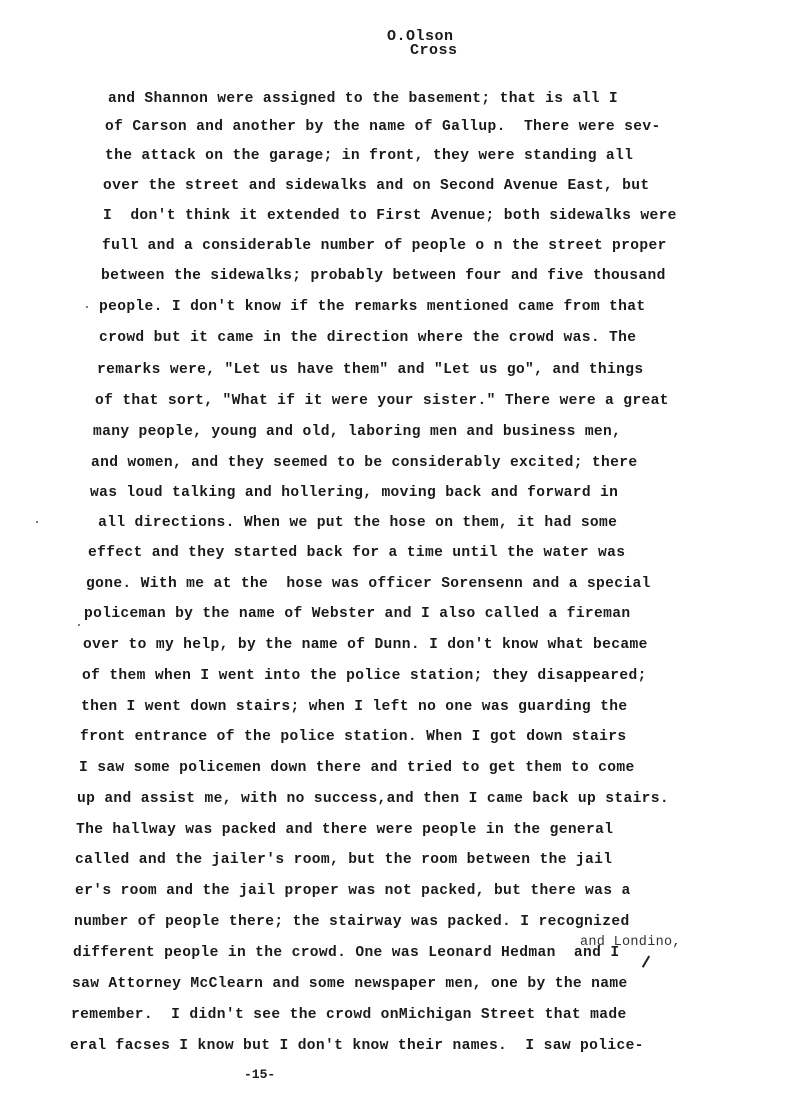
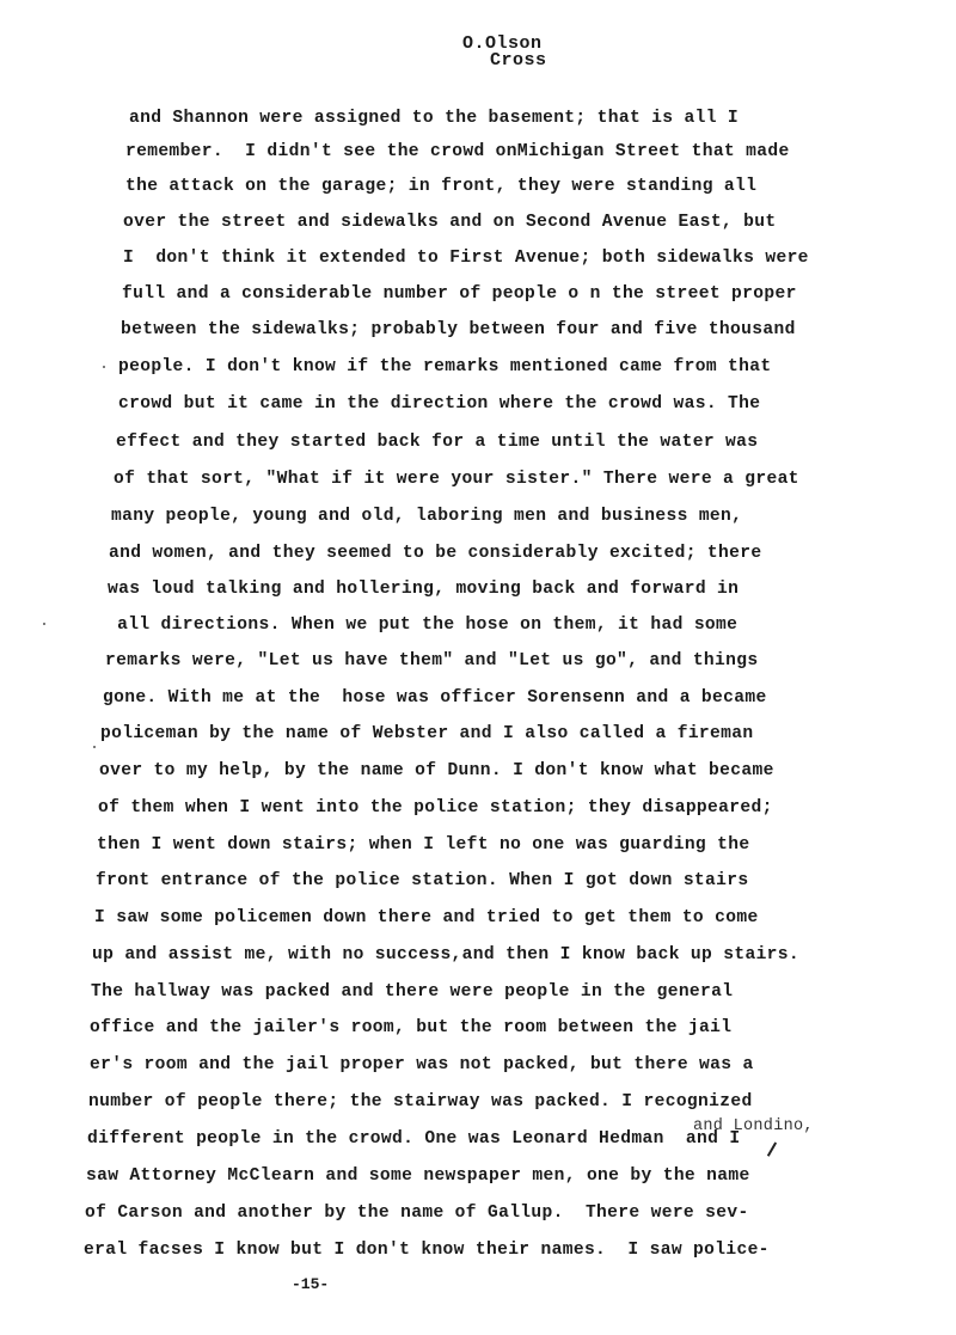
  O.Olson
  Cross
  and Shannon were assigned to the basement; that is all I
- of Carson and another by the name of Gallup. There were sev-
+ remember. I didn't see the crowd onMichigan Street that made
  the attack on the garage; in front, they were standing all
  over the street and sidewalks and on Second Avenue East, but
  I don't think it extended to First Avenue; both sidewalks were
  full and a considerable number of people o n the street proper
  between the sidewalks; probably between four and five thousand
  people. I don't know if the remarks mentioned came from that
  crowd but it came in the direction where the crowd was. The
- remarks were, "Let us have them" and "Let us go", and things
+ effect and they started back for a time until the water was
  of that sort, "What if it were your sister." There were a great
  many people, young and old, laboring men and business men,
  and women, and they seemed to be considerably excited; there
  was loud talking and hollering, moving back and forward in
  all directions. When we put the hose on them, it had some
- effect and they started back for a time until the water was
+ remarks were, "Let us have them" and "Let us go", and things
- gone. With me at the hose was officer Sorensenn and a special
+ gone. With me at the hose was officer Sorensenn and a became
  policeman by the name of Webster and I also called a fireman
  over to my help, by the name of Dunn. I don't know what became
  of them when I went into the police station; they disappeared;
  then I went down stairs; when I left no one was guarding the
  front entrance of the police station. When I got down stairs
  I saw some policemen down there and tried to get them to come
- up and assist me, with no success,and then I came back up stairs.
+ up and assist me, with no success,and then I know back up stairs.
  The hallway was packed and there were people in the general
- called and the jailer's room, but the room between the jail
+ office and the jailer's room, but the room between the jail
  er's room and the jail proper was not packed, but there was a
  number of people there; the stairway was packed. I recognized
  different people in the crowd. One was Leonard Hedman and I
  saw Attorney McClearn and some newspaper men, one by the name
- remember. I didn't see the crowd onMichigan Street that made
+ of Carson and another by the name of Gallup. There were sev-
  eral facses I know but I don't know their names. I saw police-
  and Londino,
  -15-
